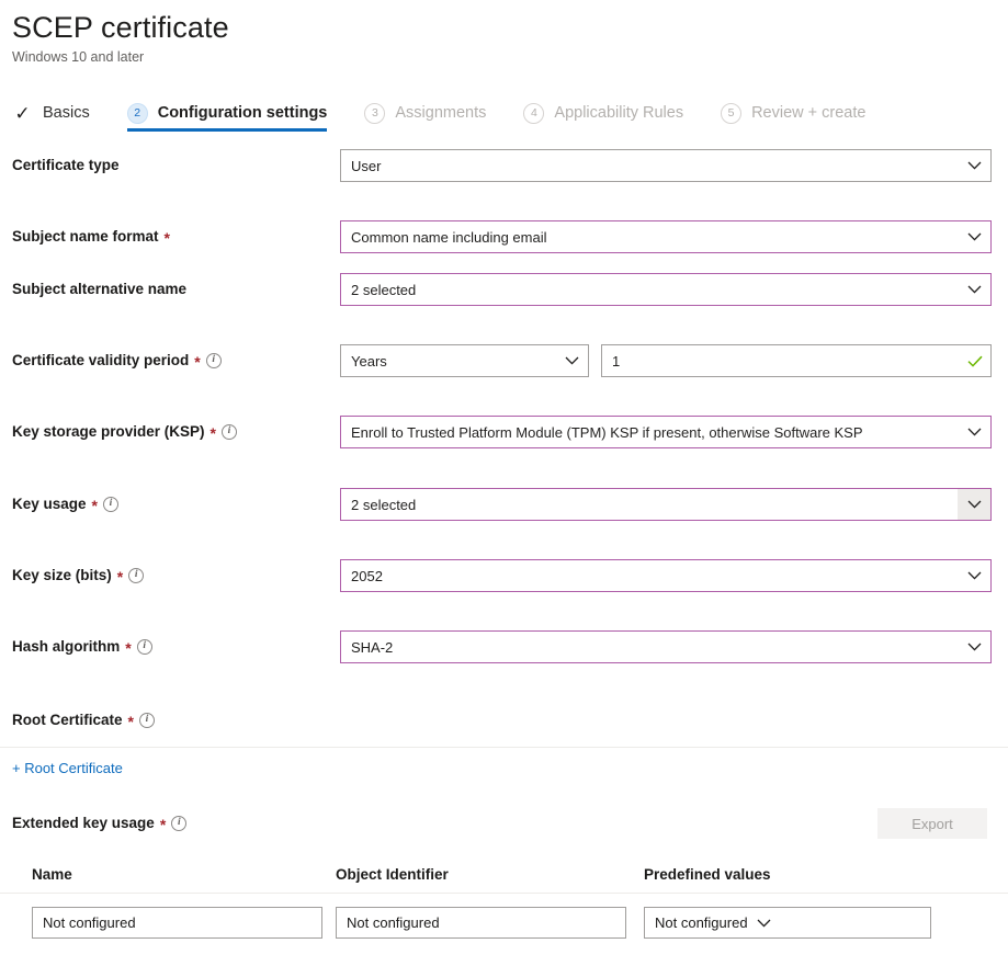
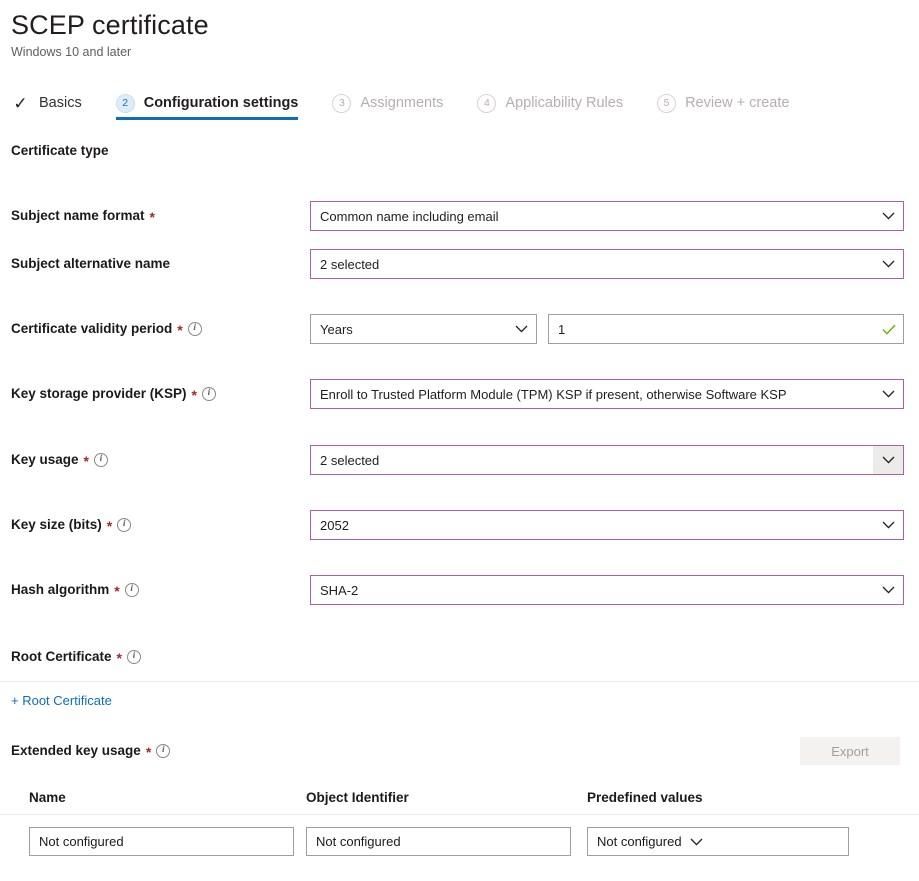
  SCEP certificate
  Windows 10 and later
  ✓
  Basics
  2
  Configuration settings
  3
  Assignments
  4
  Applicability Rules
  5
  Review + create
  Certificate type
- User
  Subject name format
  *
  Common name including email
  Subject alternative name
  2 selected
  Certificate validity period
  *
  i
  Years
  1
  Key storage provider (KSP)
  *
  i
  Enroll to Trusted Platform Module (TPM) KSP if present, otherwise Software KSP
  Key usage
  *
  i
  2 selected
  Key size (bits)
  *
  i
  2052
  Hash algorithm
  *
  i
  SHA-2
  Root Certificate
  *
  i
  + Root Certificate
  Extended key usage
  *
  i
  Export
  Name
  Object Identifier
  Predefined values
  Not configured
  Not configured
  Not configured
